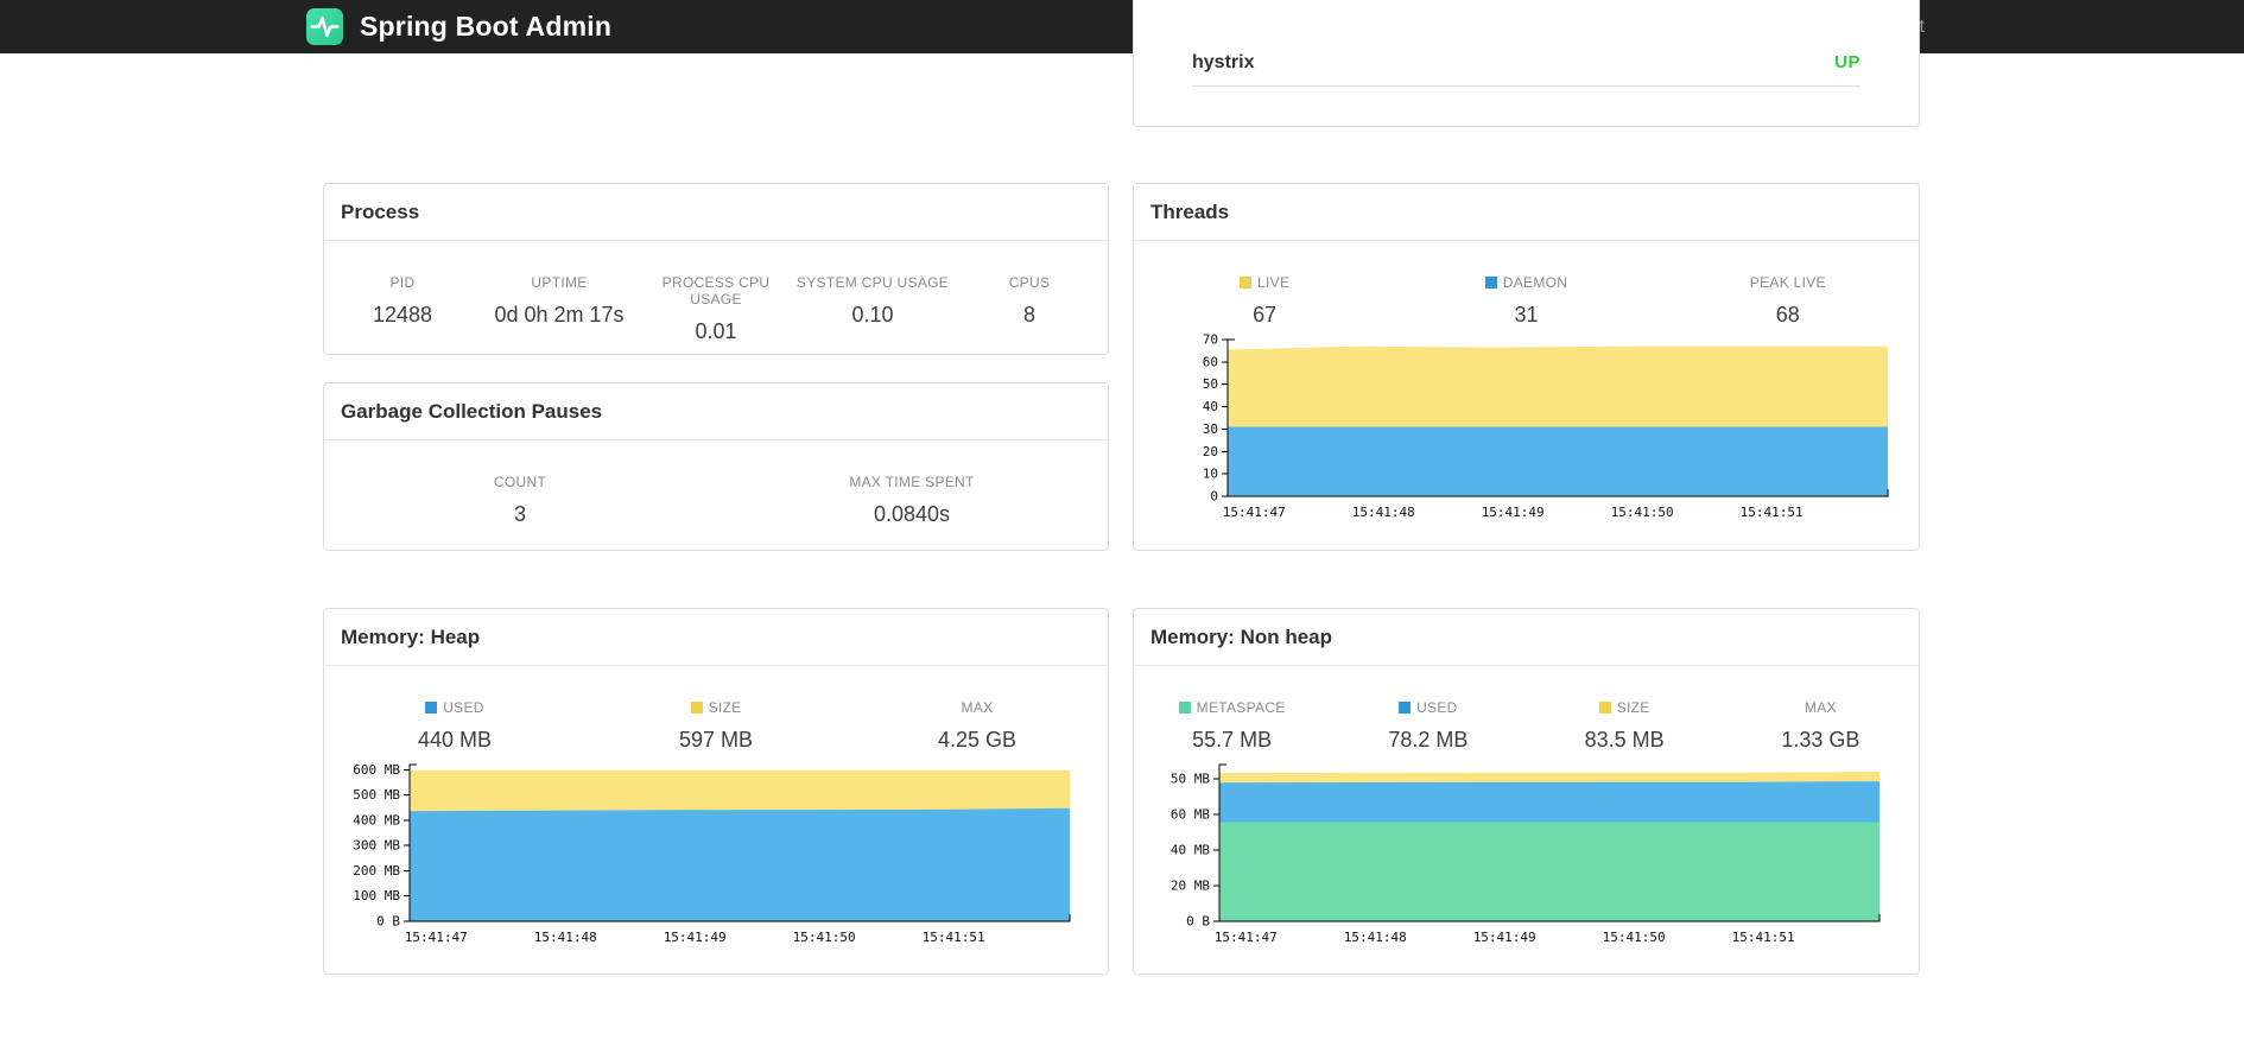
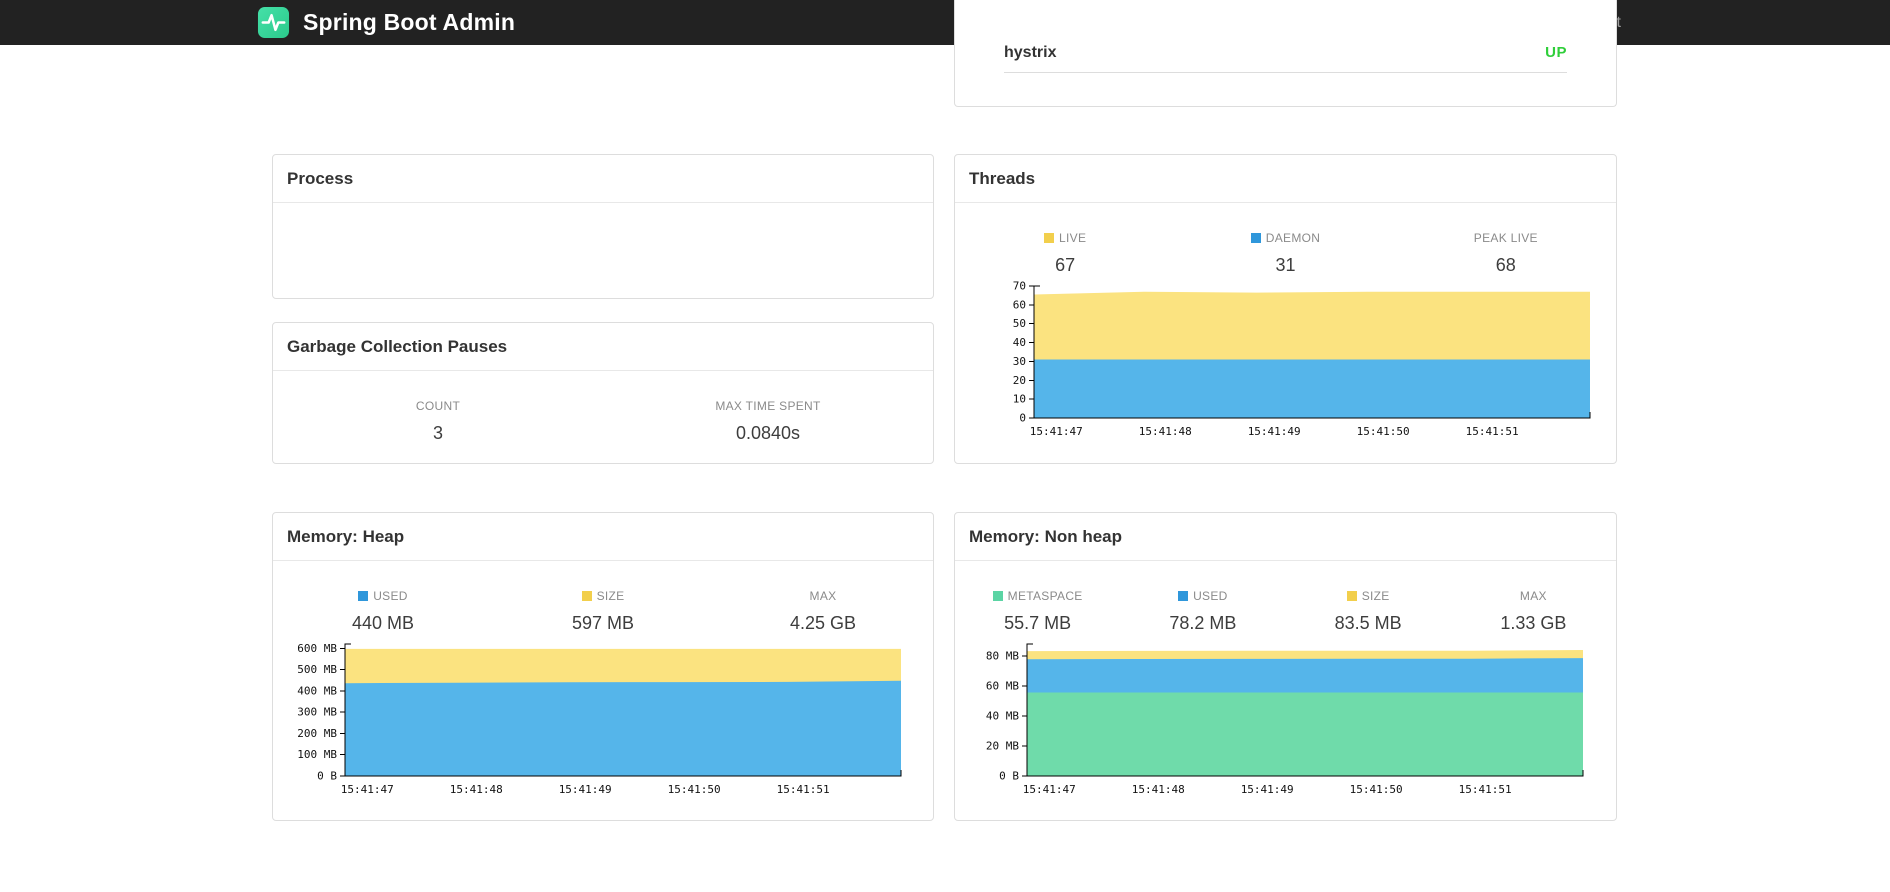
  Spring Boot Admin
  hystrix
  UP
  Process
- PID
- 12488
- UPTIME
- 0d 0h 2m 17s
- PROCESS CPU USAGE
- 0.01
- SYSTEM CPU USAGE
- 0.10
- CPUS
- 8
  Threads
  LIVE
  67
  DAEMON
  31
  PEAK LIVE
  68
  0
  10
  20
  30
  40
  50
  60
  70
  15:41:47
  15:41:48
  15:41:49
  15:41:50
  15:41:51
  Garbage Collection Pauses
  COUNT
  3
  MAX TIME SPENT
  0.0840s
  Memory: Heap
  USED
  440 MB
  SIZE
  597 MB
  MAX
  4.25 GB
  0 B
  100 MB
  200 MB
  300 MB
  400 MB
  500 MB
  600 MB
  15:41:47
  15:41:48
  15:41:49
  15:41:50
  15:41:51
  Memory: Non heap
  METASPACE
  55.7 MB
  USED
  78.2 MB
  SIZE
  83.5 MB
  MAX
  1.33 GB
  0 B
  20 MB
  40 MB
  60 MB
- 50 MB
+ 80 MB
  15:41:47
  15:41:48
  15:41:49
  15:41:50
  15:41:51
